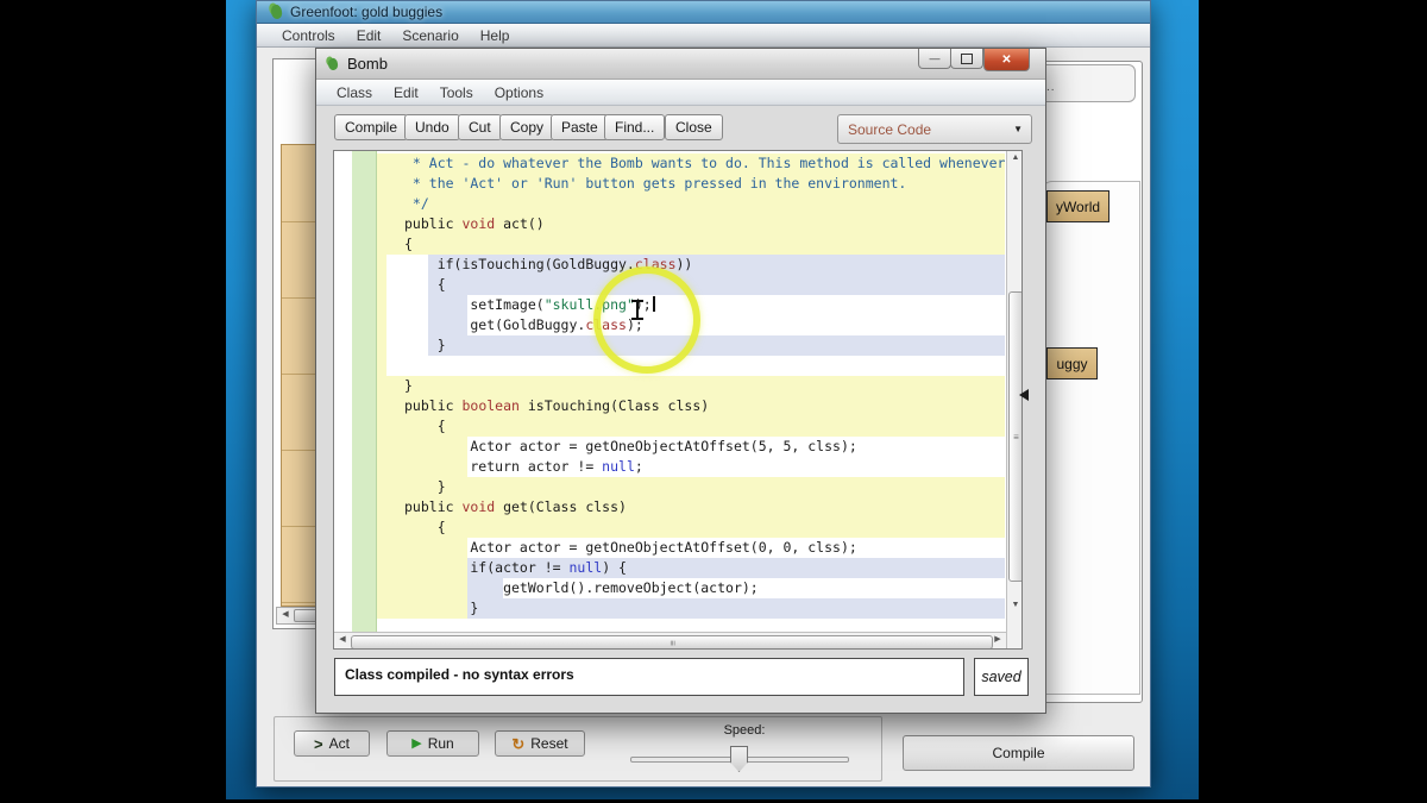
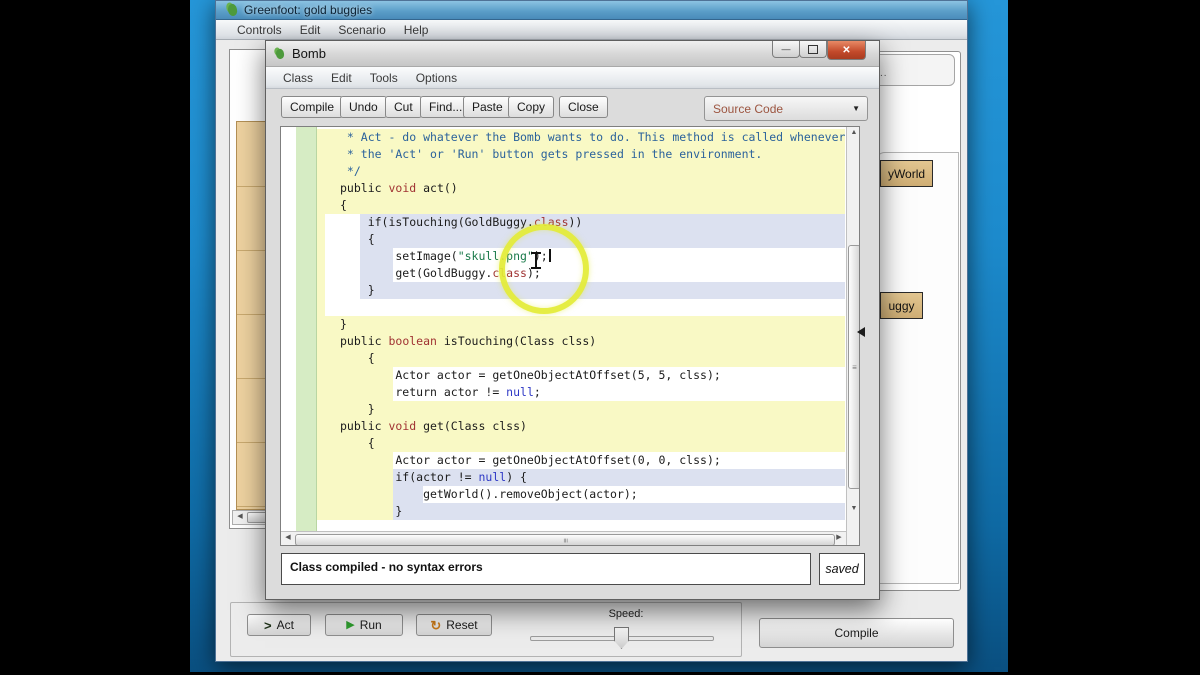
  Greenfoot: gold buggies
  Controls
  Edit
  Scenario
  Help
  ..
  yWorld
  uggy
  >
  Act
  ▶
  Run
  ↻
  Reset
  Speed:
  Compile
  Bomb
  —
  ✕
  Class
  Edit
  Tools
  Options
  Source Code
  ▼
  Compile
  Undo
  Cut
- Copy
+ Find...
  Paste
- Find...
+ Copy
  Close
  * Act - do whatever the Bomb wants to do. This method is called whenever
  * the 'Act' or 'Run' button gets pressed in the environment.
  */
  public void act()
  {
  if(isTouching(GoldBuggy.class))
  {
  setImage("skull.png ;
  get(GoldBuggy.class);
  }
  }
  public boolean isTouching(Class clss)
  {
  Actor actor = getOneObjectAtOffset(5, 5, clss);
  return actor != null;
  }
  public void get(Class clss)
  {
  Actor actor = getOneObjectAtOffset(0, 0, clss);
  if(actor != null) {
  getWorld().removeObject(actor);
  }
  ≡
  Class compiled - no syntax errors
  saved
